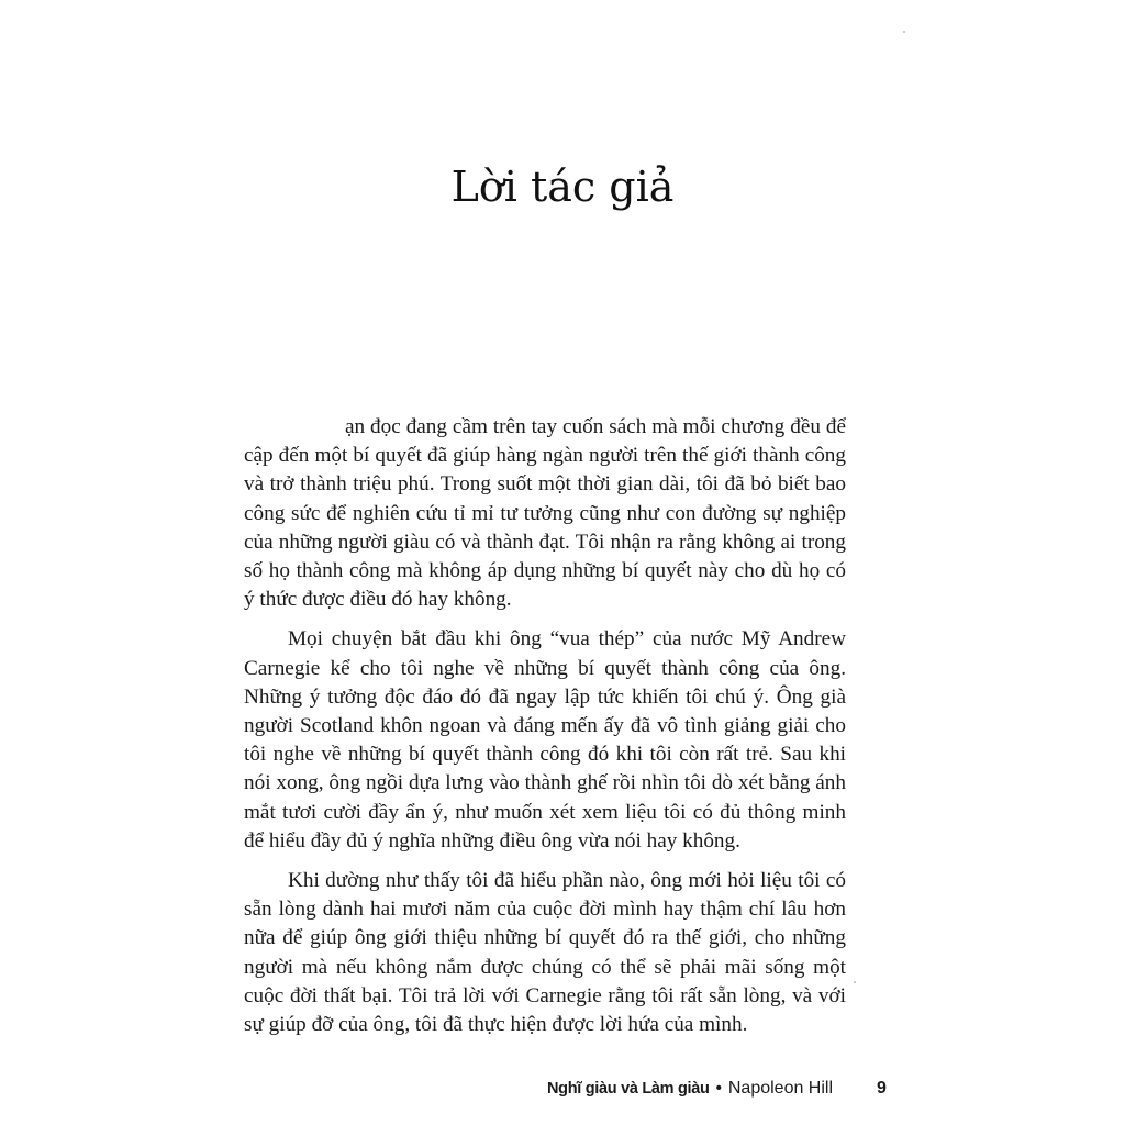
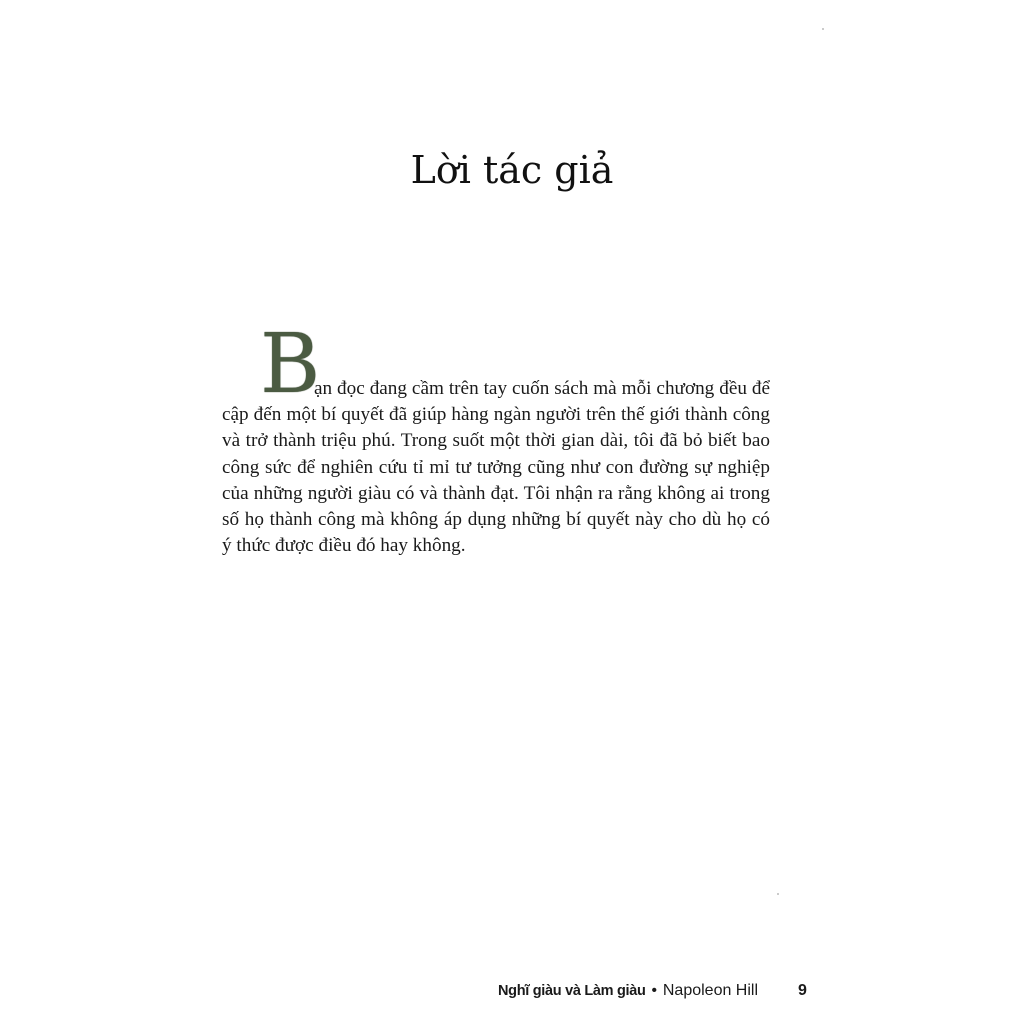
  Lời tác giả
+ B
  ạn đọc đang cầm trên tay cuốn sách mà mỗi chương đều để cập đến một bí quyết đã giúp hàng ngàn người trên thế giới thành công và trở thành triệu phú. Trong suốt một thời gian dài, tôi đã bỏ biết bao công sức để nghiên cứu tỉ mỉ tư tưởng cũng như con đường sự nghiệp của những người giàu có và thành đạt. Tôi nhận ra rằng không ai trong số họ thành công mà không áp dụng những bí quyết này cho dù họ có ý thức được điều đó hay không.
- Mọi chuyện bắt đầu khi ông “vua thép” của nước Mỹ Andrew Carnegie kể cho tôi nghe về những bí quyết thành công của ông. Những ý tưởng độc đáo đó đã ngay lập tức khiến tôi chú ý. Ông già người Scotland khôn ngoan và đáng mến ấy đã vô tình giảng giải cho tôi nghe về những bí quyết thành công đó khi tôi còn rất trẻ. Sau khi nói xong, ông ngồi dựa lưng vào thành ghế rồi nhìn tôi dò xét bằng ánh mắt tươi cười đầy ẩn ý, như muốn xét xem liệu tôi có đủ thông minh để hiểu đầy đủ ý nghĩa những điều ông vừa nói hay không.
- Khi dường như thấy tôi đã hiểu phần nào, ông mới hỏi liệu tôi có sẵn lòng dành hai mươi năm của cuộc đời mình hay thậm chí lâu hơn nữa để giúp ông giới thiệu những bí quyết đó ra thế giới, cho những người mà nếu không nắm được chúng có thể sẽ phải mãi sống một cuộc đời thất bại. Tôi trả lời với Carnegie rằng tôi rất sẵn lòng, và với sự giúp đỡ của ông, tôi đã thực hiện được lời hứa của mình.
  Nghĩ giàu và Làm giàu • Napoleon Hill
  9
